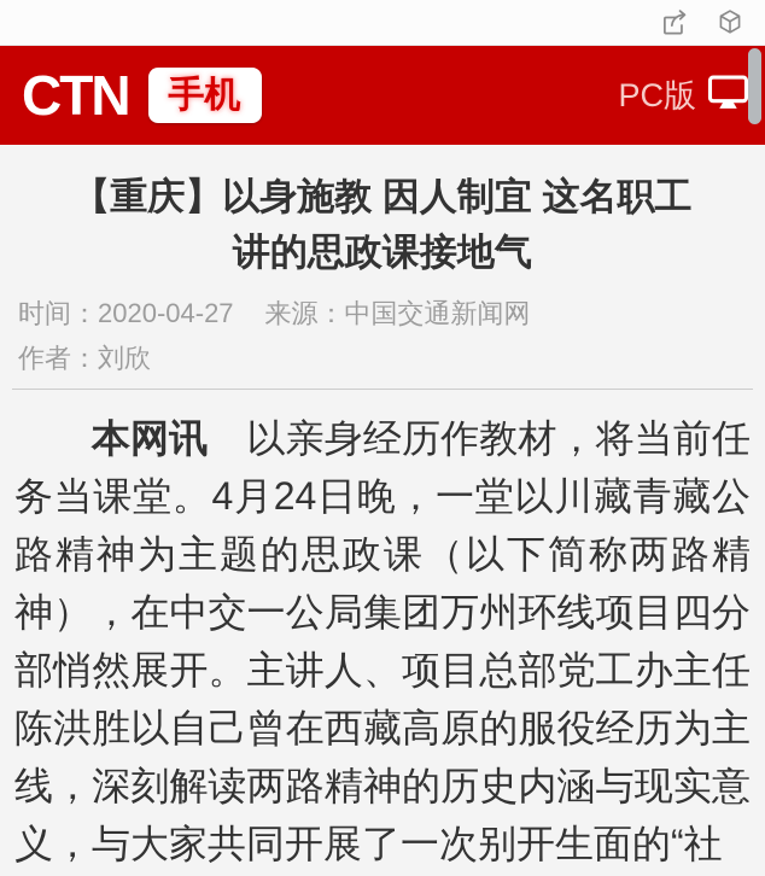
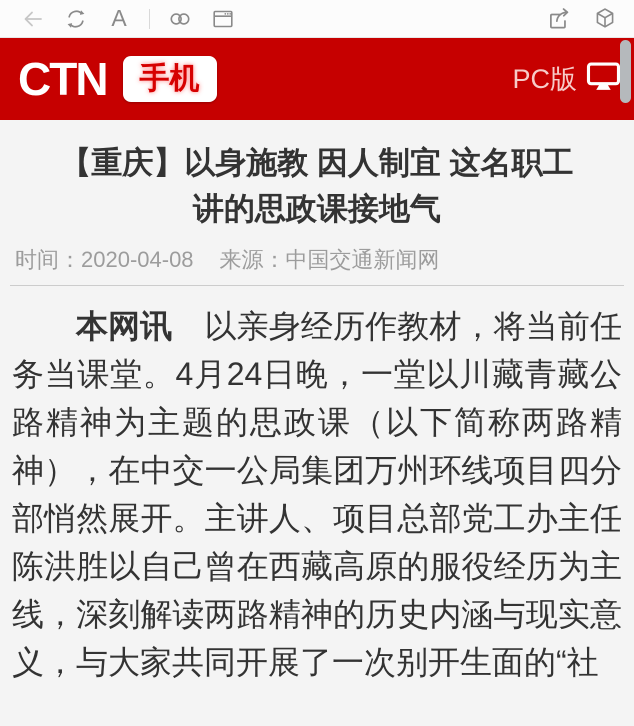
+ A
  CTN
  手机
  PC版
  【重庆】以身施教 因人制宜 这名职工讲的思政课接地气
- 时间：2020-04-27
+ 时间：2020-04-08
  来源：中国交通新闻网
- 作者：刘欣
  本网讯 以亲身经历作教材，将当前任务当课堂。4月24日晚，一堂以川藏青藏公路精神为主题的思政课（以下简称两路精神），在中交一公局集团万州环线项目四分部悄然展开。主讲人、项目总部党工办主任陈洪胜以自己曾在西藏高原的服役经历为主线，深刻解读两路精神的历史内涵与现实意义，与大家共同开展了一次别开生面的“社
